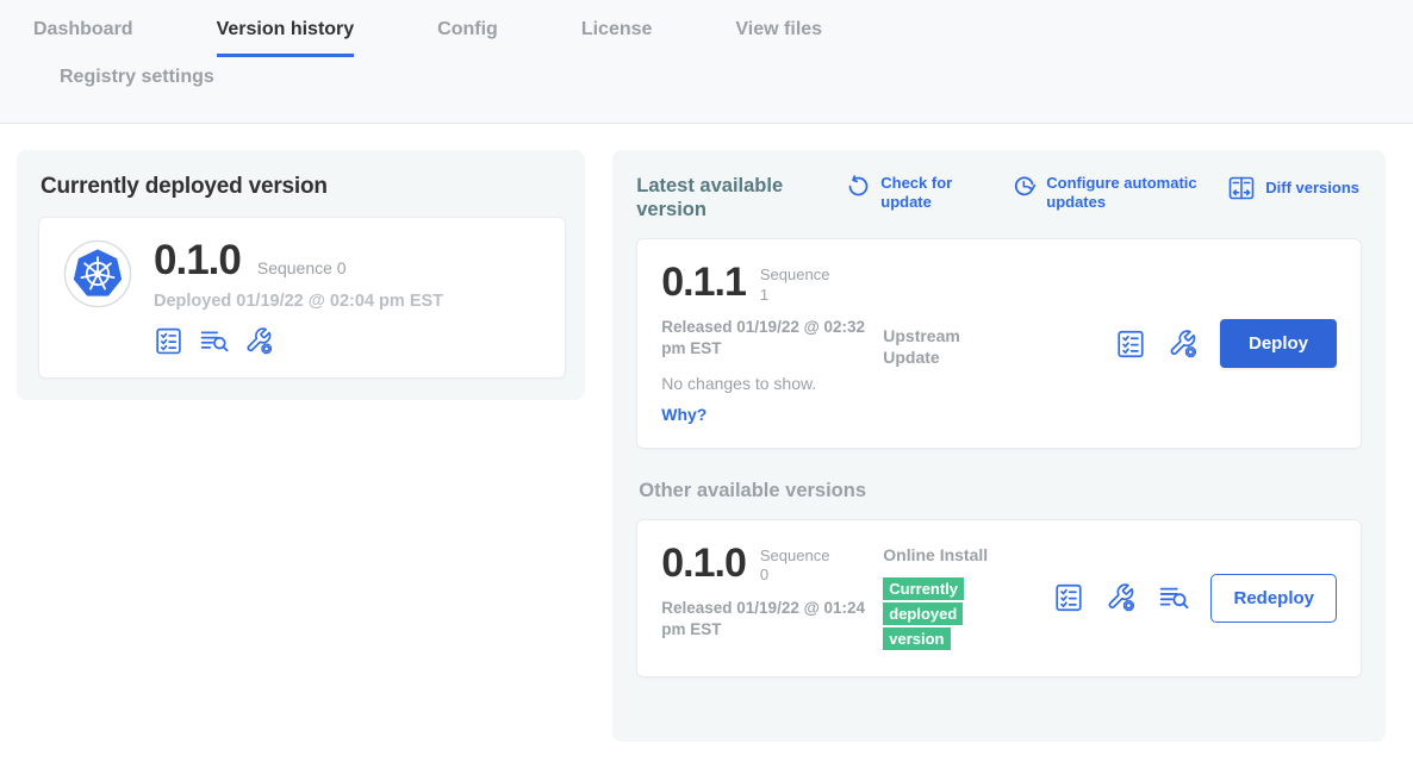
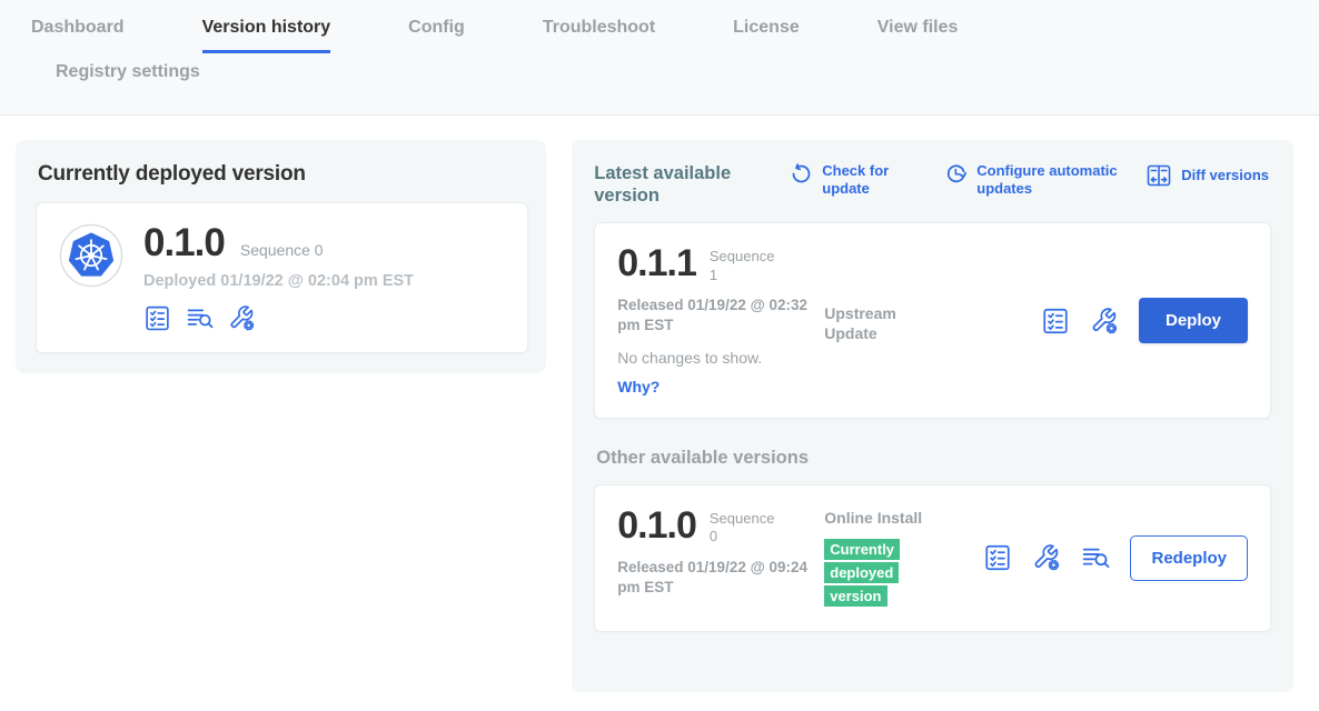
  Dashboard
  Version history
  Config
+ Troubleshoot
  License
  View files
  Registry settings
  Currently deployed version
  0.1.0
  Sequence 0
  Deployed 01/19/22 @ 02:04 pm EST
  Latest available version
  Check for update
  Configure automatic updates
  Diff versions
  0.1.1
  Sequence 1
  Released 01/19/22 @ 02:32 pm EST
  No changes to show.
  Why?
  Upstream Update
  Deploy
  Other available versions
  0.1.0
  Sequence 0
- Released 01/19/22 @ 01:24 pm EST
+ Released 01/19/22 @ 09:24 pm EST
  Online Install
  Currently deployed version
  Redeploy
